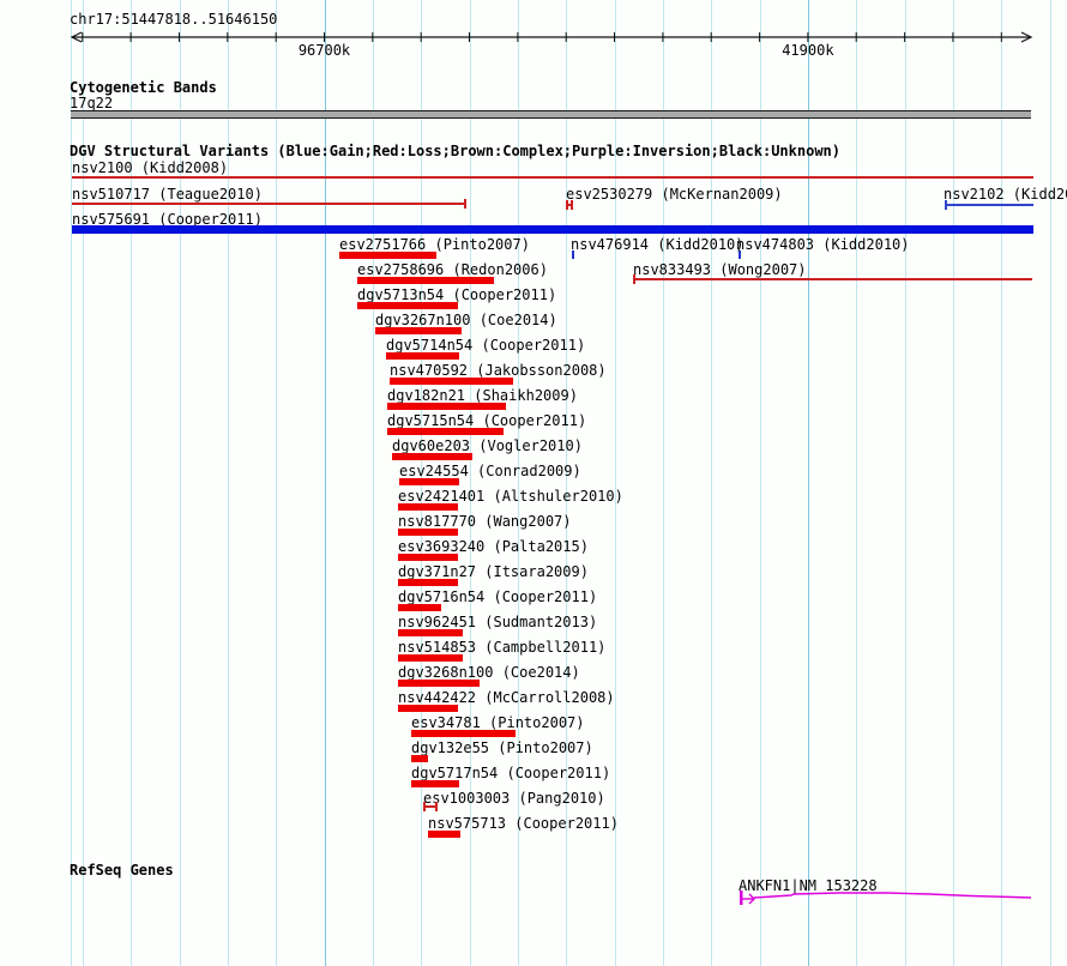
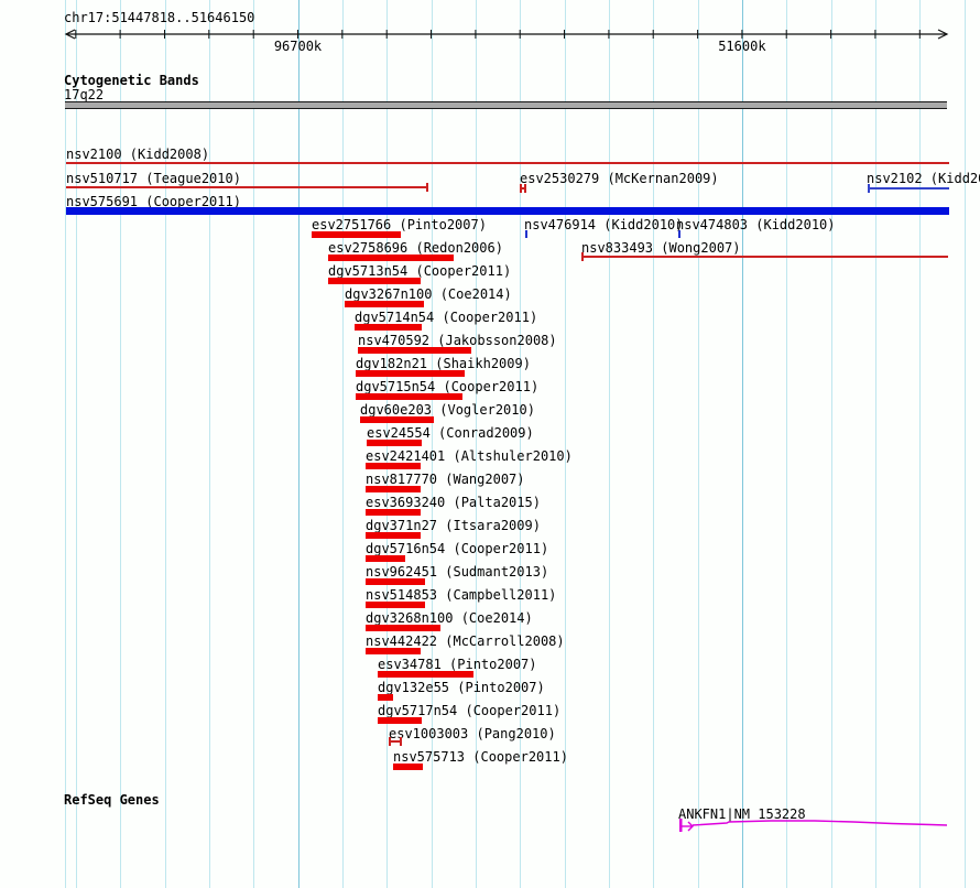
  chr17:51447818..51646150
  Cytogenetic Bands
  17q22
- DGV Structural Variants (Blue:Gain;Red:Loss;Brown:Complex;Purple:Inversion;Black:Unknown)
  RefSeq Genes
  96700k
- 41900k
+ 51600k
  nsv2100 (Kidd2008)
  nsv510717 (Teague2010)
  esv2530279 (McKernan2009)
  nsv2102 (Kidd2
  nsv575691 (Cooper2011)
  esv2751766 (Pinto2007)
  nsv476914 (Kidd2010)
  nsv474803 (Kidd2010)
  esv2758696 (Redon2006)
  nsv833493 (Wong2007)
  dgv5713n54 (Cooper2011)
  dgv3267n100 (Coe2014)
  dgv5714n54 (Cooper2011)
  nsv470592 (Jakobsson2008)
  dgv182n21 (Shaikh2009)
  dgv5715n54 (Cooper2011)
  dgv60e203 (Vogler2010)
  esv24554 (Conrad2009)
  esv2421401 (Altshuler2010)
  nsv817770 (Wang2007)
  esv3693240 (Palta2015)
  dgv371n27 (Itsara2009)
  dgv5716n54 (Cooper2011)
  nsv962451 (Sudmant2013)
  nsv514853 (Campbell2011)
  dgv3268n100 (Coe2014)
  nsv442422 (McCarroll2008)
  esv34781 (Pinto2007)
  dgv132e55 (Pinto2007)
  dgv5717n54 (Cooper2011)
  esv1003003 (Pang2010)
  nsv575713 (Cooper2011)
  ANKFN1|NM_153228
